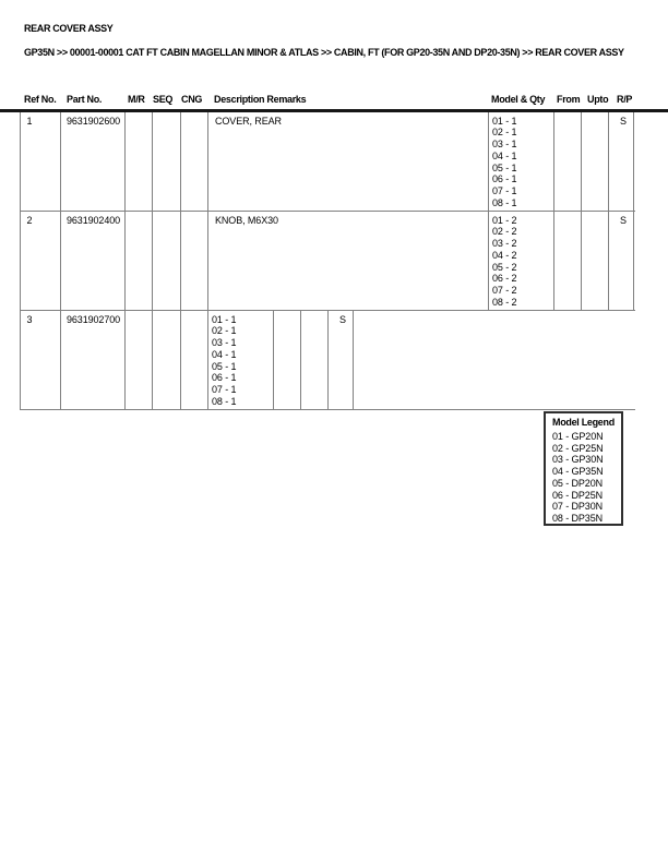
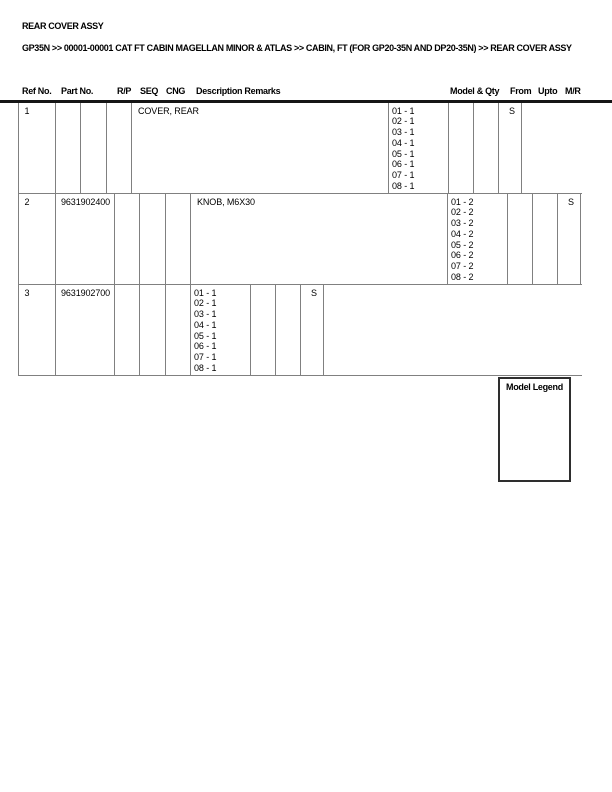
  REAR COVER ASSY
  GP35N >> 00001-00001 CAT FT CABIN MAGELLAN MINOR & ATLAS >> CABIN, FT (FOR GP20-35N AND DP20-35N) >> REAR COVER ASSY
  Ref No.
  Part No.
- M/R
+ R/P
  SEQ
  CNG
  Description Remarks
  Model & Qty
  From
  Upto
- R/P
+ M/R
  1
- 9631902600
  COVER, REAR
  01 - 1
  02 - 1
  03 - 1
  04 - 1
  05 - 1
  06 - 1
  07 - 1
  08 - 1
  S
  2
  9631902400
  KNOB, M6X30
  01 - 2
  02 - 2
  03 - 2
  04 - 2
  05 - 2
  06 - 2
  07 - 2
  08 - 2
  S
  3
  9631902700
  01 - 1
  02 - 1
  03 - 1
  04 - 1
  05 - 1
  06 - 1
  07 - 1
  08 - 1
  S
  Model Legend
- 01 - GP20N
- 02 - GP25N
- 03 - GP30N
- 04 - GP35N
- 05 - DP20N
- 06 - DP25N
- 07 - DP30N
- 08 - DP35N
